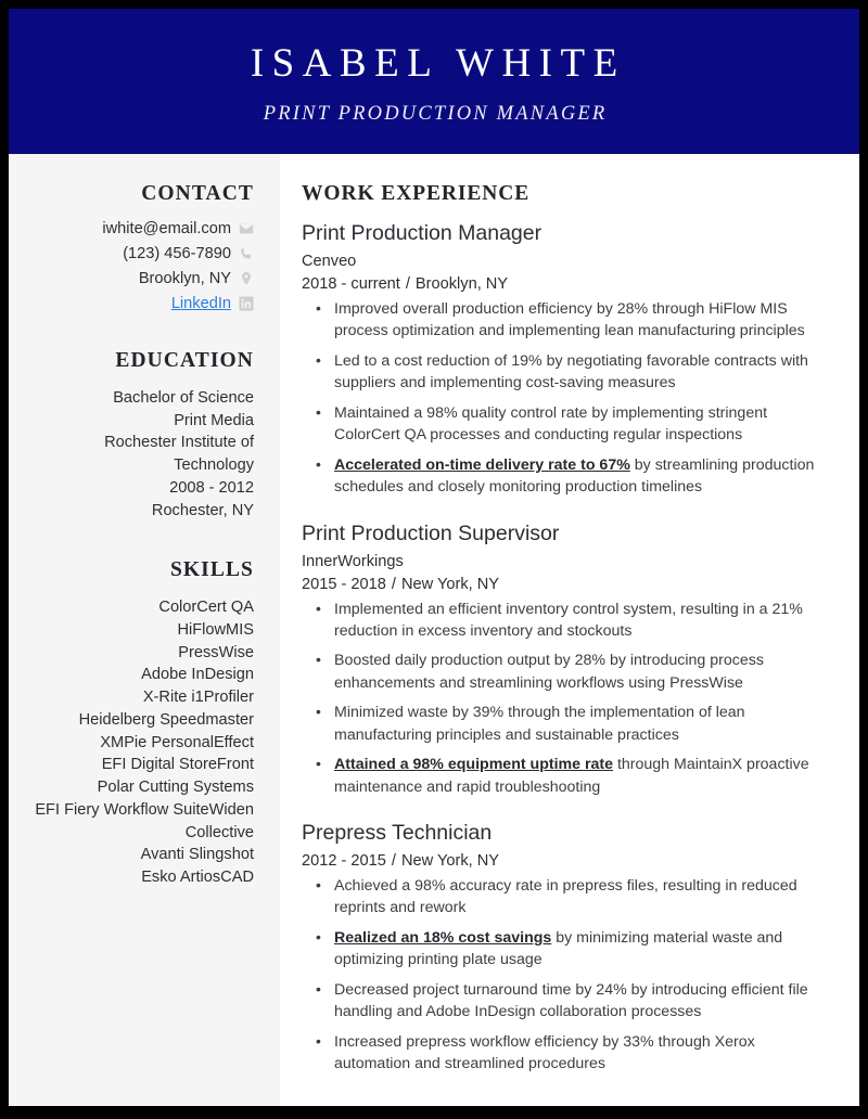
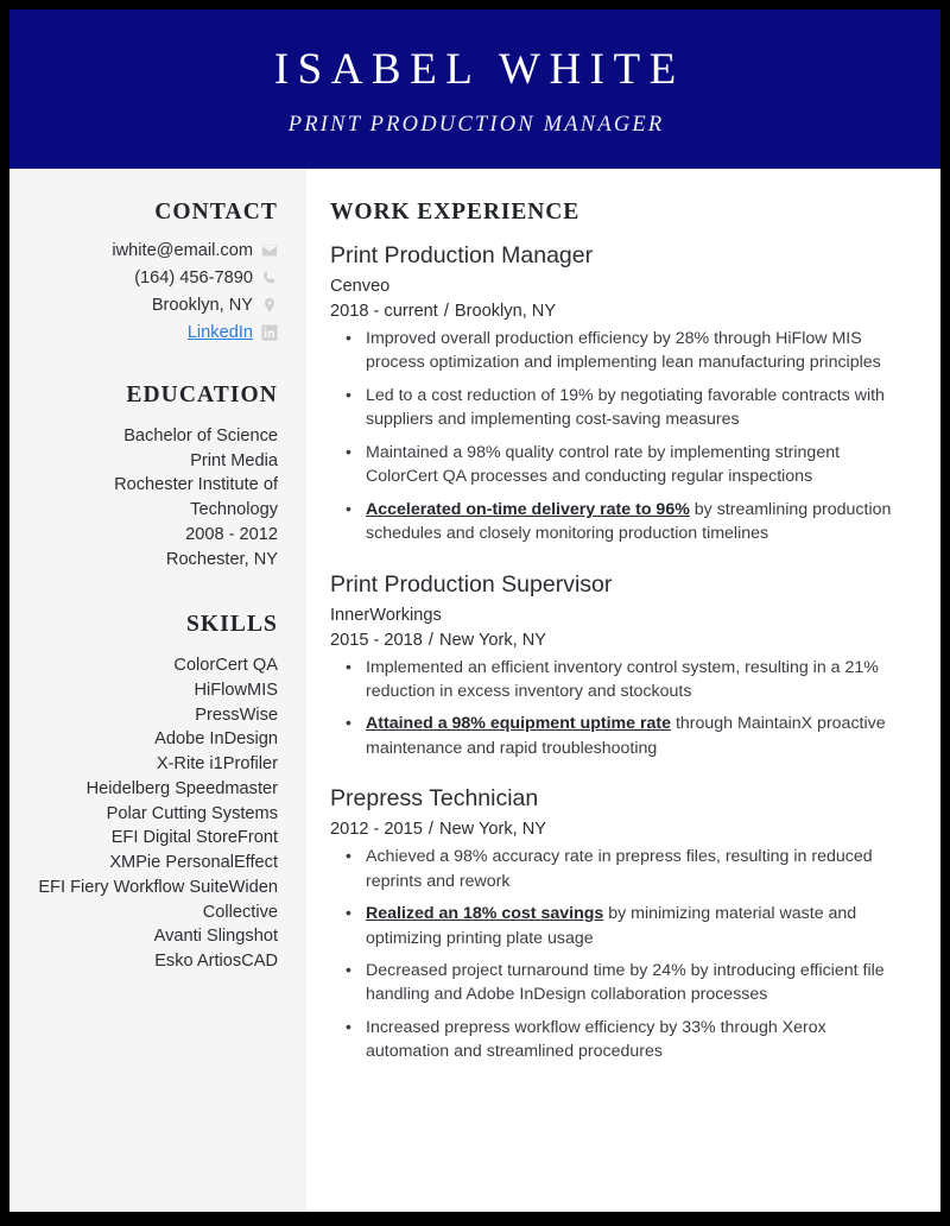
  ISABEL WHITE
  PRINT PRODUCTION MANAGER
  CONTACT
  iwhite@email.com
- (123) 456-7890
+ (164) 456-7890
  Brooklyn, NY
  LinkedIn
  EDUCATION
  Bachelor of Science
  Print Media
  Rochester Institute of Technology
  2008 - 2012
  Rochester, NY
  SKILLS
  ColorCert QA
  HiFlowMIS
  PressWise
  Adobe InDesign
  X-Rite i1Profiler
  Heidelberg Speedmaster
- XMPie PersonalEffect
+ Polar Cutting Systems
  EFI Digital StoreFront
- Polar Cutting Systems
+ XMPie PersonalEffect
  EFI Fiery Workflow SuiteWiden Collective
  Avanti Slingshot
  Esko ArtiosCAD
  WORK EXPERIENCE
  Print Production Manager
  Cenveo
  2018 - current / Brooklyn, NY
  Improved overall production efficiency by 28% through HiFlow MIS process optimization and implementing lean manufacturing principles
  Led to a cost reduction of 19% by negotiating favorable contracts with suppliers and implementing cost-saving measures
  Maintained a 98% quality control rate by implementing stringent ColorCert QA processes and conducting regular inspections
- Accelerated on-time delivery rate to 67% by streamlining production schedules and closely monitoring production timelines
+ Accelerated on-time delivery rate to 96% by streamlining production schedules and closely monitoring production timelines
  Print Production Supervisor
  InnerWorkings
  2015 - 2018 / New York, NY
  Implemented an efficient inventory control system, resulting in a 21% reduction in excess inventory and stockouts
- Boosted daily production output by 28% by introducing process enhancements and streamlining workflows using PressWise
- Minimized waste by 39% through the implementation of lean manufacturing principles and sustainable practices
  Attained a 98% equipment uptime rate through MaintainX proactive maintenance and rapid troubleshooting
  Prepress Technician
  2012 - 2015 / New York, NY
  Achieved a 98% accuracy rate in prepress files, resulting in reduced reprints and rework
  Realized an 18% cost savings by minimizing material waste and optimizing printing plate usage
  Decreased project turnaround time by 24% by introducing efficient file handling and Adobe InDesign collaboration processes
  Increased prepress workflow efficiency by 33% through Xerox automation and streamlined procedures
